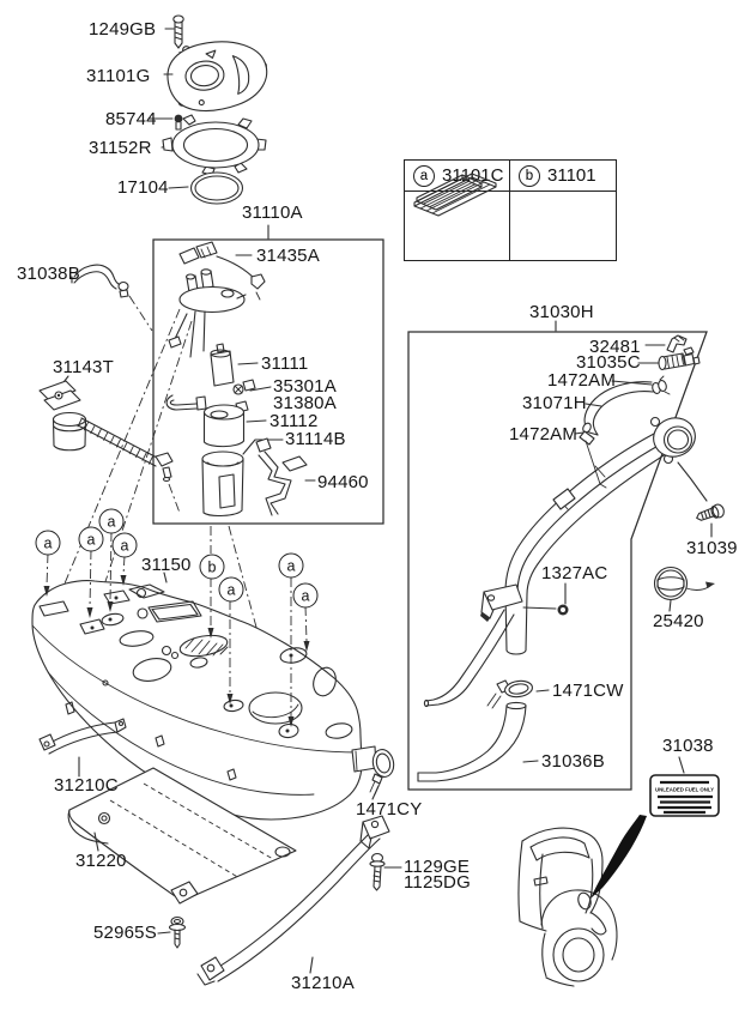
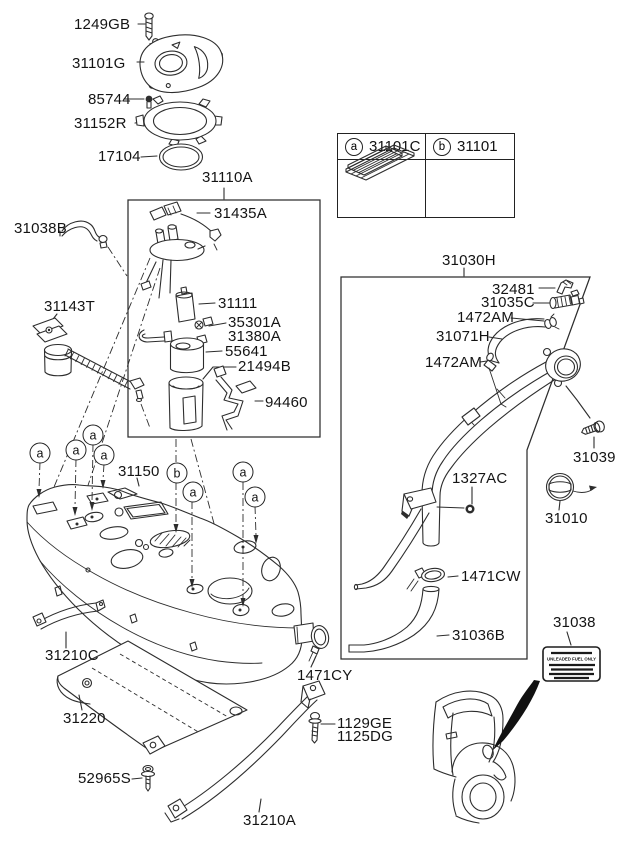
  1249GB
  31101G
  85744
  31152R
  17104
  31110A
  31435A
  31038B
  31143T
  31111
  35301A
  31380A
- 31112
+ 55641
- 31114B
+ 21494B
  94460
  31030H
  32481
  31035C
  1472AM
  31071H
  1472AM
  1327AC
  1471CW
  31036B
  31039
- 25420
+ 31010
  31038
  31150
  31210C
  31220
  52965S
  1471CY
  1129GE
  1125DG
  31210A
  a
  a
  a
  a
  b
  a
  a
  a
  a
  3111C
  b
  31101
